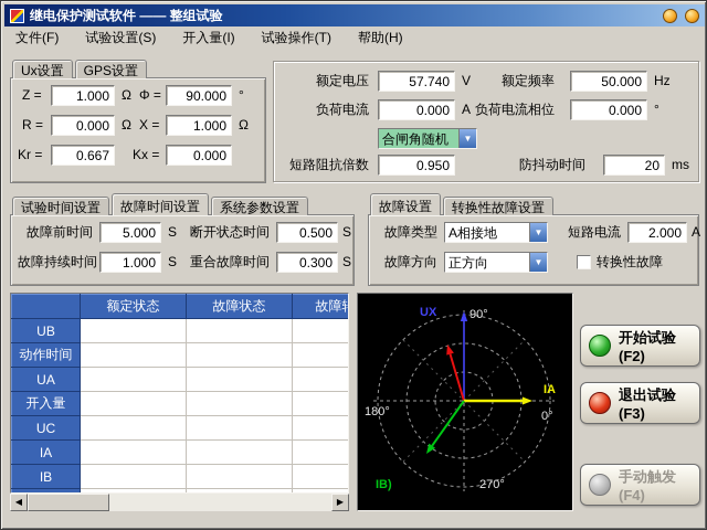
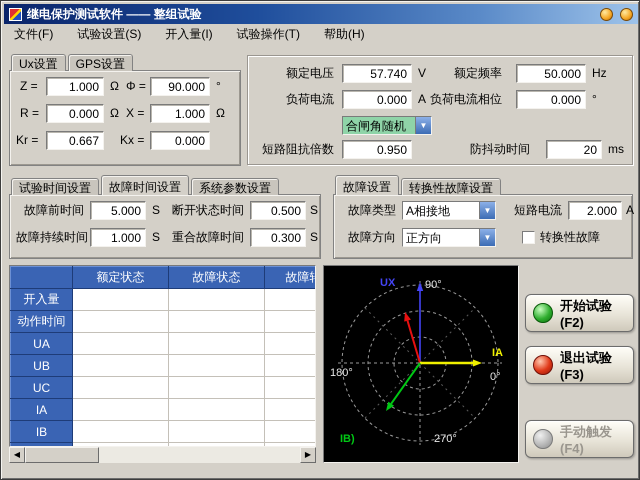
  继电保护测试软件 —— 整组试验
  文件(F)
  试验设置(S)
  开入量(I)
  试验操作(T)
  帮助(H)
  Ux设置
  GPS设置
  Z =
  1.000
  Ω
  Φ =
  90.000
  °
  R =
  0.000
  Ω
  X =
  1.000
  Ω
  Kr =
  0.667
  Kx =
  0.000
  额定电压
  57.740
  V
  额定频率
  50.000
  Hz
  负荷电流
  0.000
  A
  负荷电流相位
  0.000
  °
  合闸角随机
  ▼
  短路阻抗倍数
  0.950
  防抖动时间
  20
  ms
  试验时间设置
  故障时间设置
  系统参数设置
  故障前时间
  5.000
  S
  断开状态时间
  0.500
  S
  故障持续时间
  1.000
  S
  重合故障时间
  0.300
  S
  故障设置
  转换性故障设置
  故障类型
  A相接地
  ▼
  短路电流
  2.000
  A
  故障方向
  正方向
  ▼
  转换性故障
  	额定状态	故障状态	故障转
- UB
+ 开入量
  动作时间
  UA
- 开入量
+ UB
  UC
  IA
  IB
  ◀
  ▶
  UX
  90°
  IA
  0°
  180°
  270°
  IB)
  开始试验(F2)
  退出试验(F3)
  手动触发(F4)
